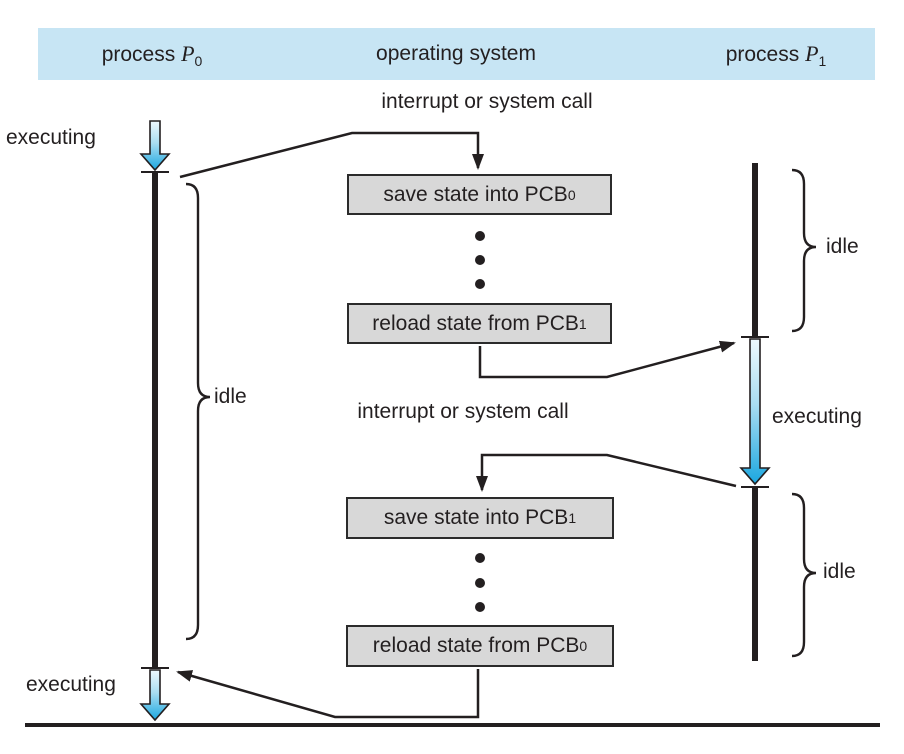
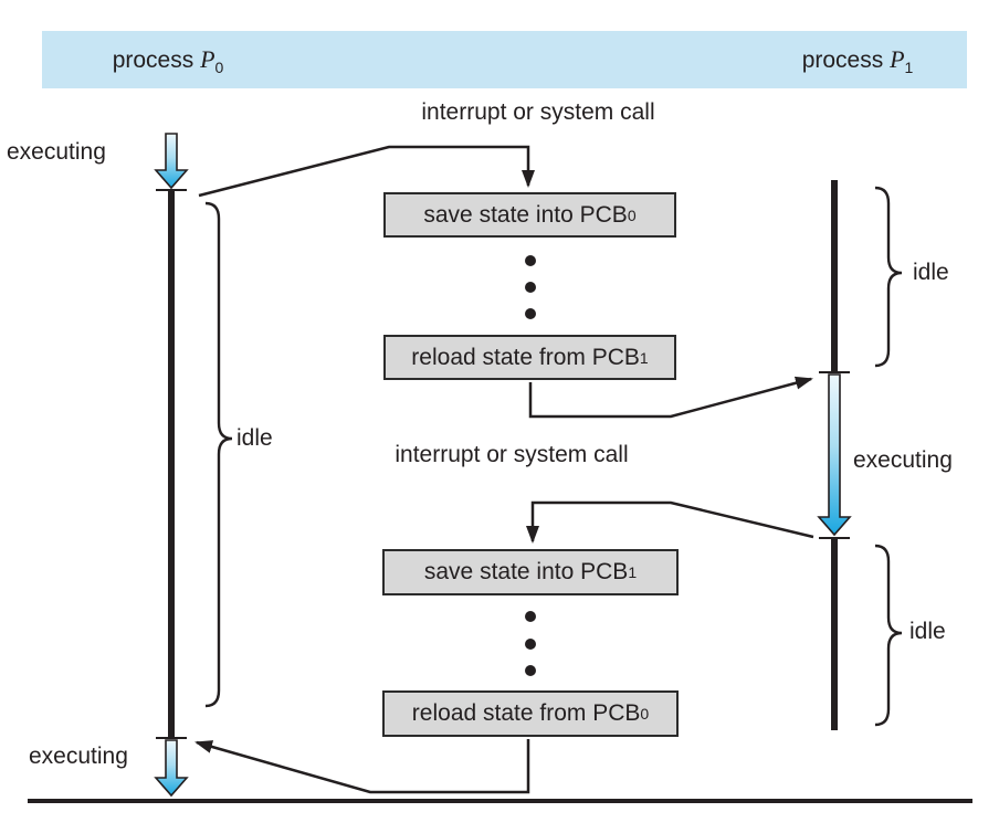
  process P0
- operating system
  process P1
  interrupt or system call
  interrupt or system call
  executing
  idle
  executing
  idle
  executing
  idle
  save state into PCB
  0
  reload state from PCB
  1
  save state into PCB
  1
  reload state from PCB
  0
